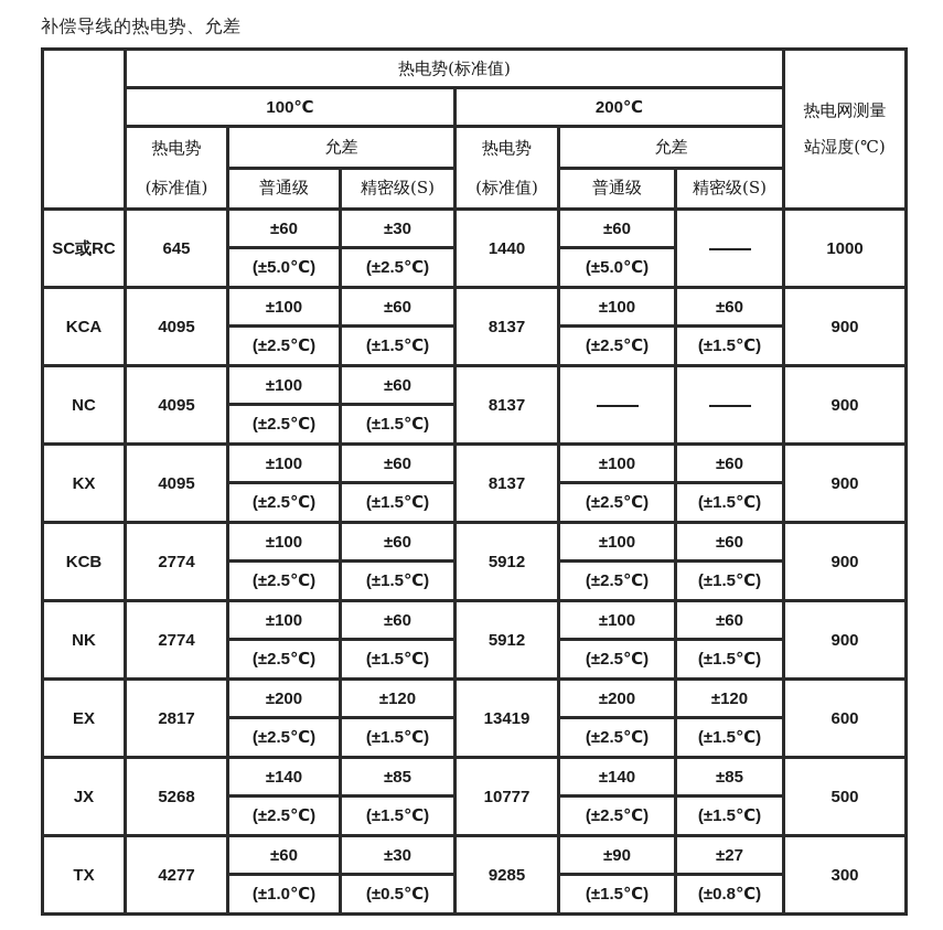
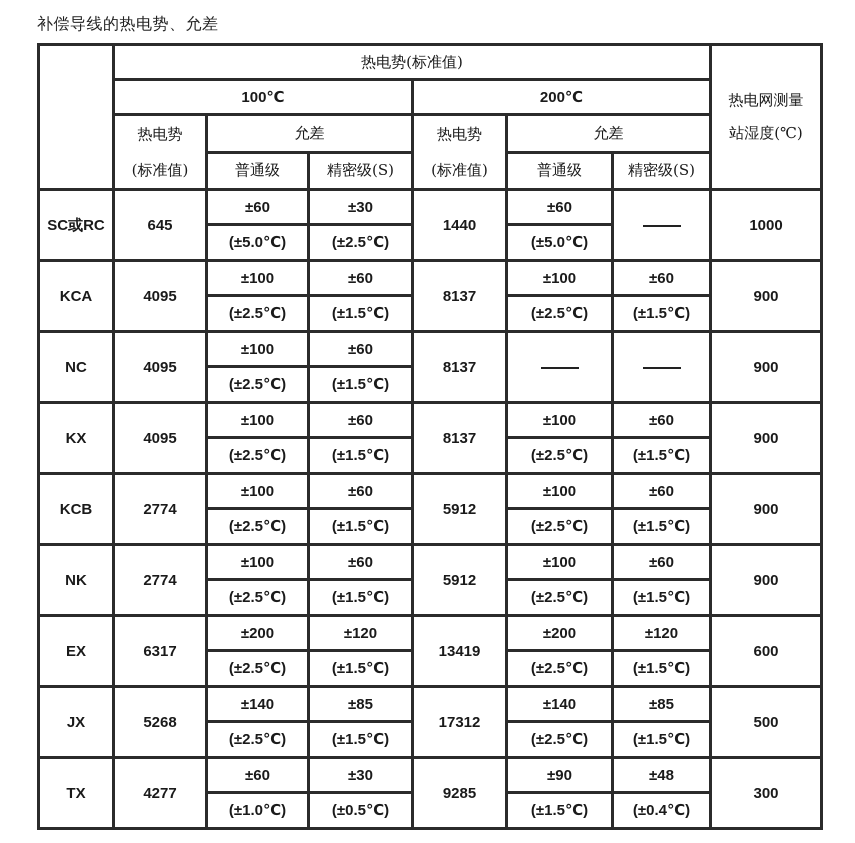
  补偿导线的热电势、允差
  	热电势(标准值)	热电网测量 站湿度(℃)
  100℃	200℃
  热电势 (标准值)	允差	热电势 (标准值)	允差
  普通级	精密级(S)	普通级	精密级(S)
  SC或RC	645	±60	±30	1440	±60		1000
  (±5.0℃)	(±2.5℃)	(±5.0℃)
  KCA	4095	±100	±60	8137	±100	±60	900
  (±2.5℃)	(±1.5℃)	(±2.5℃)	(±1.5℃)
  NC	4095	±100	±60	8137			900
  (±2.5℃)	(±1.5℃)
  KX	4095	±100	±60	8137	±100	±60	900
  (±2.5℃)	(±1.5℃)	(±2.5℃)	(±1.5℃)
  KCB	2774	±100	±60	5912	±100	±60	900
  (±2.5℃)	(±1.5℃)	(±2.5℃)	(±1.5℃)
  NK	2774	±100	±60	5912	±100	±60	900
  (±2.5℃)	(±1.5℃)	(±2.5℃)	(±1.5℃)
- EX	2817	±200	±120	13419	±200	±120	600
+ EX	6317	±200	±120	13419	±200	±120	600
  (±2.5℃)	(±1.5℃)	(±2.5℃)	(±1.5℃)
- JX	5268	±140	±85	10777	±140	±85	500
+ JX	5268	±140	±85	17312	±140	±85	500
  (±2.5℃)	(±1.5℃)	(±2.5℃)	(±1.5℃)
- TX	4277	±60	±30	9285	±90	±27	300
+ TX	4277	±60	±30	9285	±90	±48	300
- (±1.0℃)	(±0.5℃)	(±1.5℃)	(±0.8℃)
+ (±1.0℃)	(±0.5℃)	(±1.5℃)	(±0.4℃)
